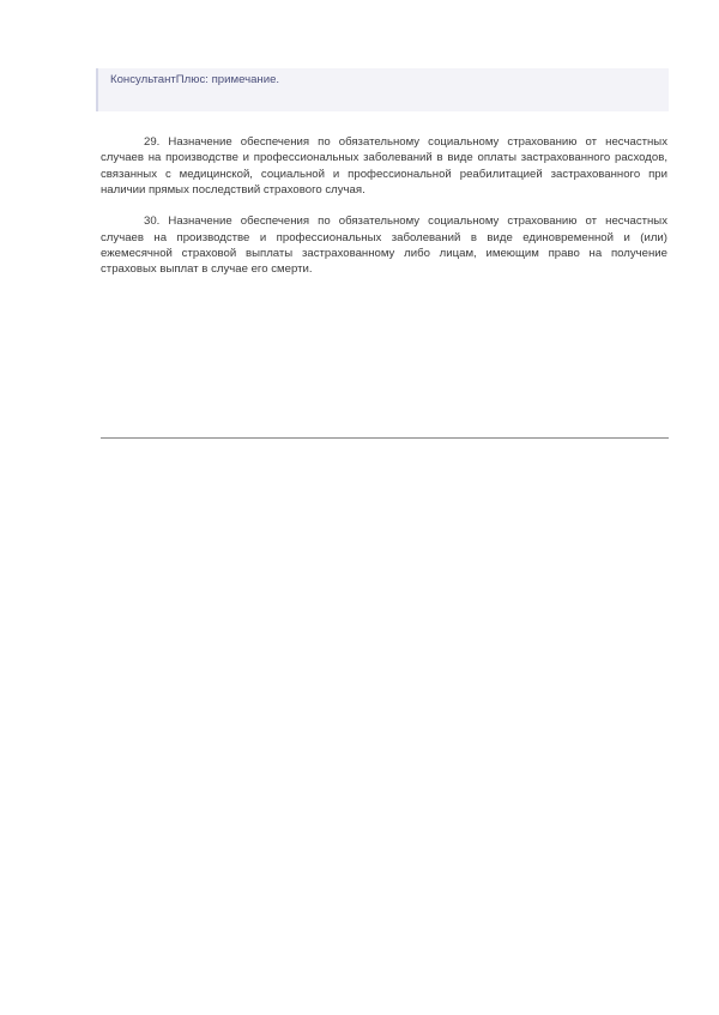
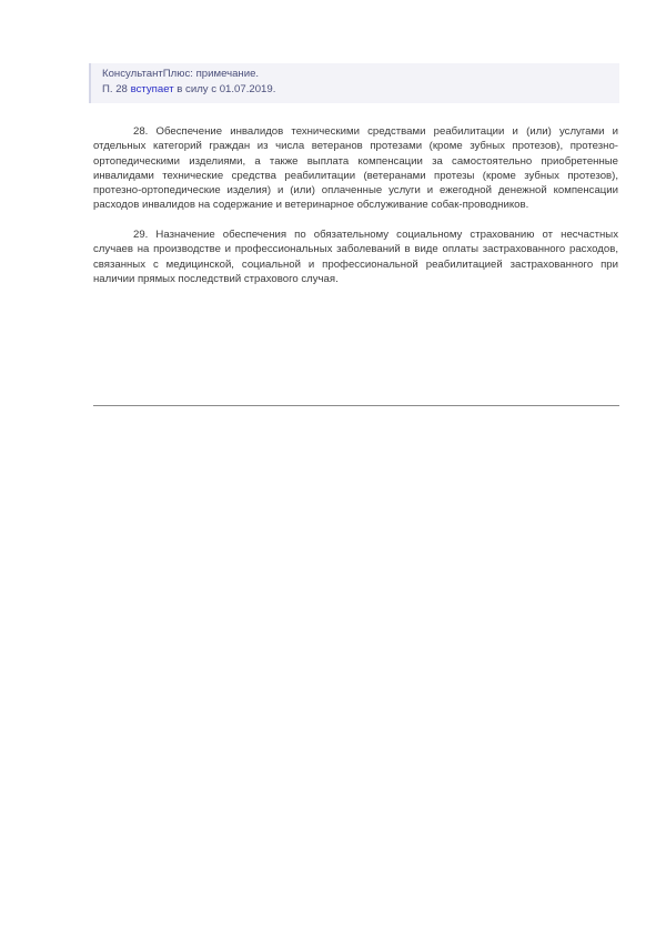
  КонсультантПлюс: примечание.
+ П. 28 вступает в силу с 01.07.2019.
+ 28. Обеспечение инвалидов техническими средствами реабилитации и (или) услугами и отдельных категорий граждан из числа ветеранов протезами (кроме зубных протезов), протезно-ортопедическими изделиями, а также выплата компенсации за самостоятельно приобретенные инвалидами технические средства реабилитации (ветеранами протезы (кроме зубных протезов), протезно-ортопедические изделия) и (или) оплаченные услуги и ежегодной денежной компенсации расходов инвалидов на содержание и ветеринарное обслуживание собак-проводников.
  29. Назначение обеспечения по обязательному социальному страхованию от несчастных случаев на производстве и профессиональных заболеваний в виде оплаты застрахованного расходов, связанных с медицинской, социальной и профессиональной реабилитацией застрахованного при наличии прямых последствий страхового случая.
- 30. Назначение обеспечения по обязательному социальному страхованию от несчастных случаев на производстве и профессиональных заболеваний в виде единовременной и (или) ежемесячной страховой выплаты застрахованному либо лицам, имеющим право на получение страховых выплат в случае его смерти.
